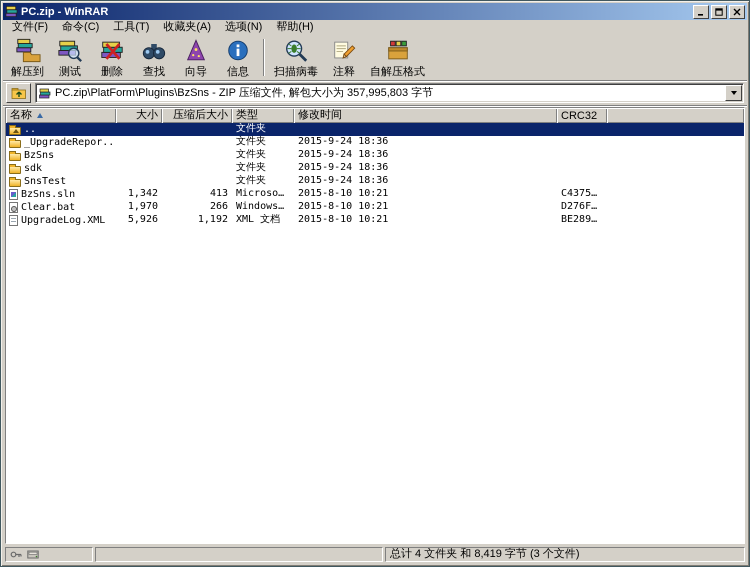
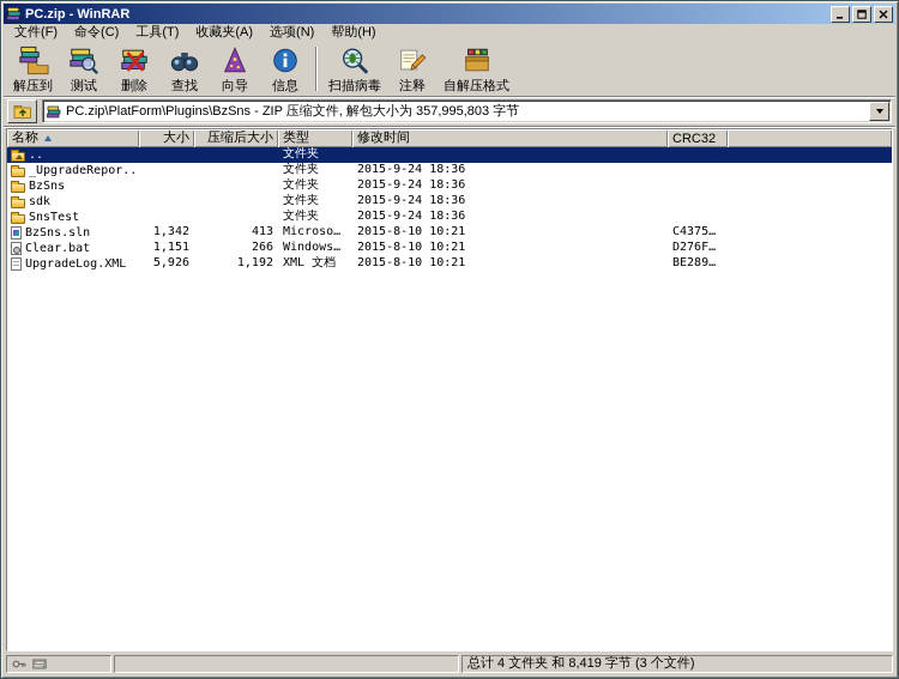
  PC.zip - WinRAR
  文件(F)
  命令(C)
  工具(T)
  收藏夹(A)
  选项(N)
  帮助(H)
  解压到
  测试
  删除
  查找
  向导
  信息
  扫描病毒
  注释
  自解压格式
  PC.zip\PlatForm\Plugins\BzSns - ZIP 压缩文件, 解包大小为 357,995,803 字节
  名称
  大小
  压缩后大小
  类型
  修改时间
  CRC32
  ..
  文件夹
  _UpgradeRepor..
  文件夹
  2015-9-24 18:36
  BzSns
  文件夹
  2015-9-24 18:36
  sdk
  文件夹
  2015-9-24 18:36
  SnsTest
  文件夹
  2015-9-24 18:36
  BzSns.sln
  1,342
  413
  2015-8-10 10:21
  C4375FA4
  Clear.bat
- 1,970
+ 1,151
  266
  2015-8-10 10:21
  D276FF90
  UpgradeLog.XML
  5,926
  1,192
  XML 文档
  2015-8-10 10:21
  BE2898C1
  总计 4 文件夹 和 8,419 字节 (3 个文件)
